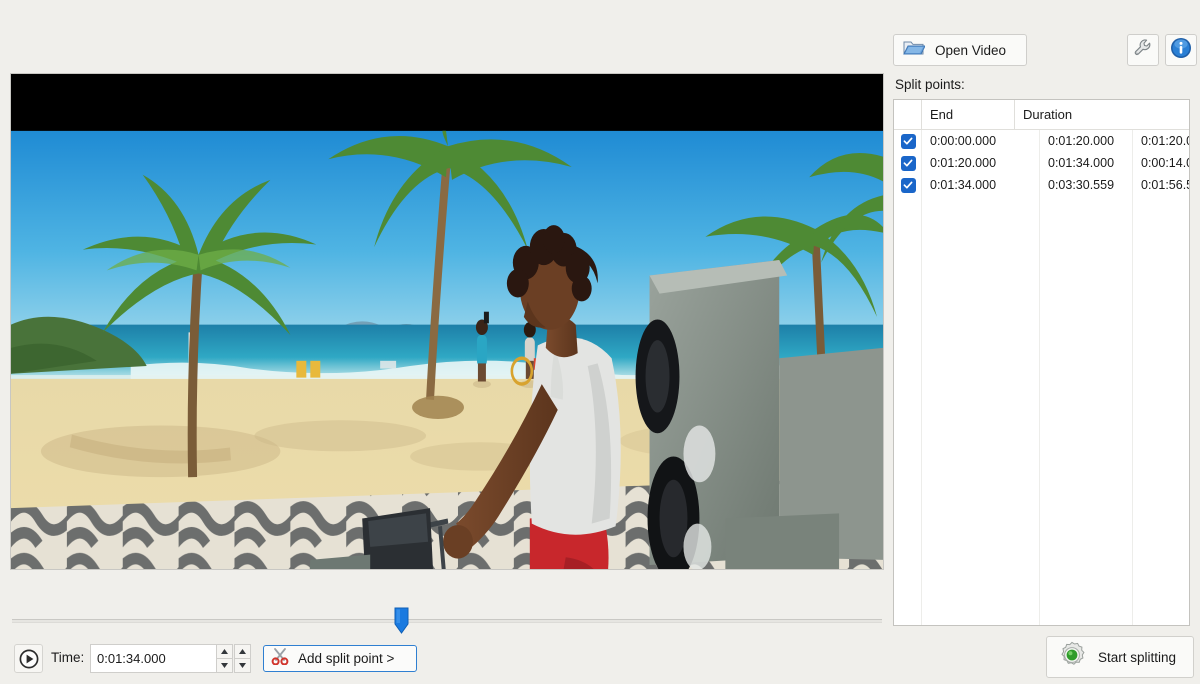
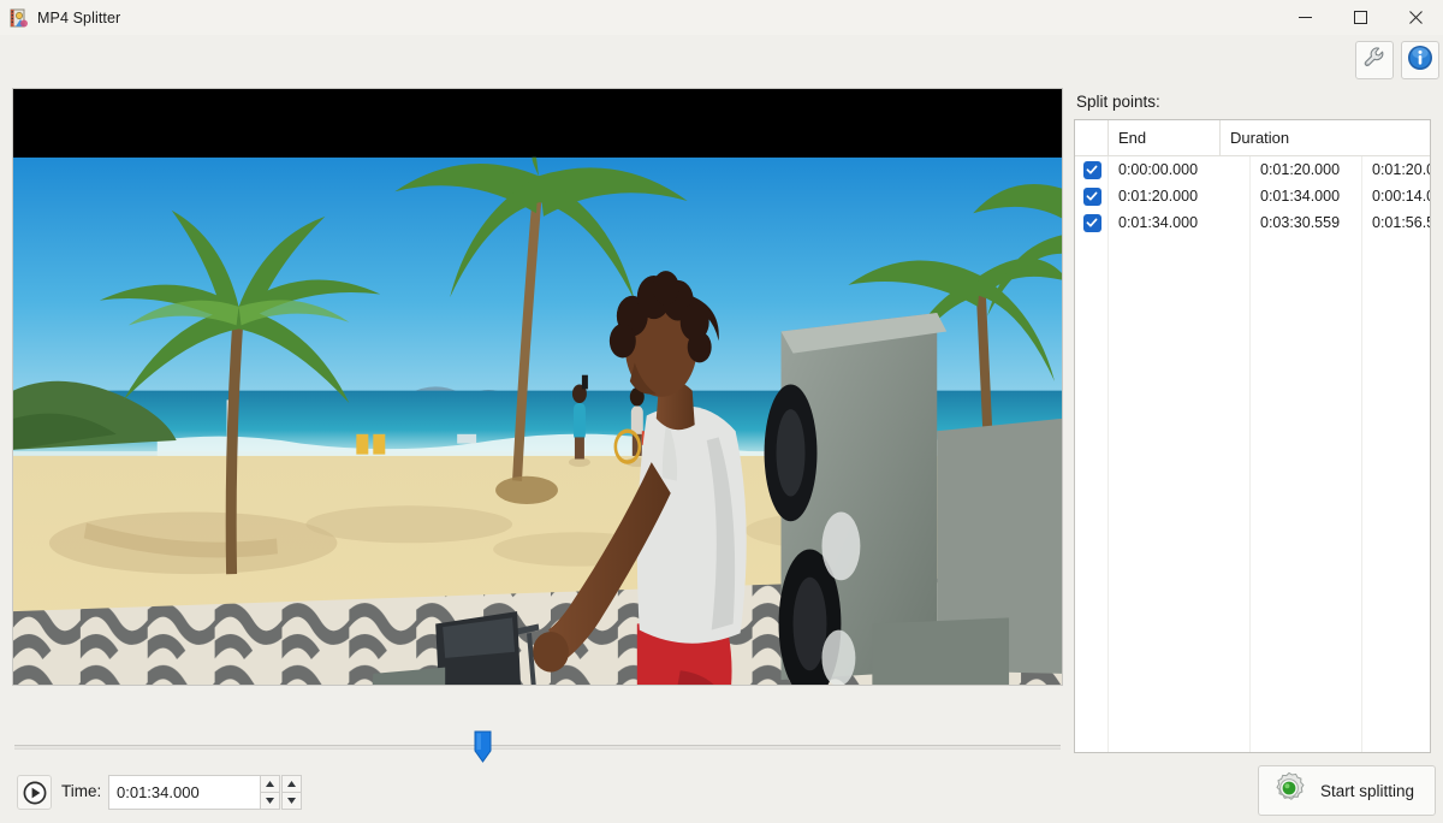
+ MP4 Splitter
  Time:
  0:01:34.000
- Add split point >
- Open Video
  Split points:
  End
  Duration
  0:00:00.000
  0:01:20.000
  0:01:20.
  0:01:20.000
  0:01:34.000
  0:00:14.
  0:01:34.000
  0:03:30.559
  0:01:56.
  Start splitting
